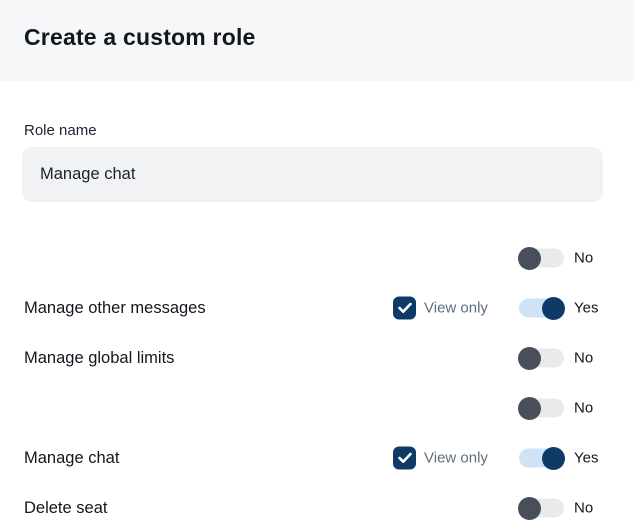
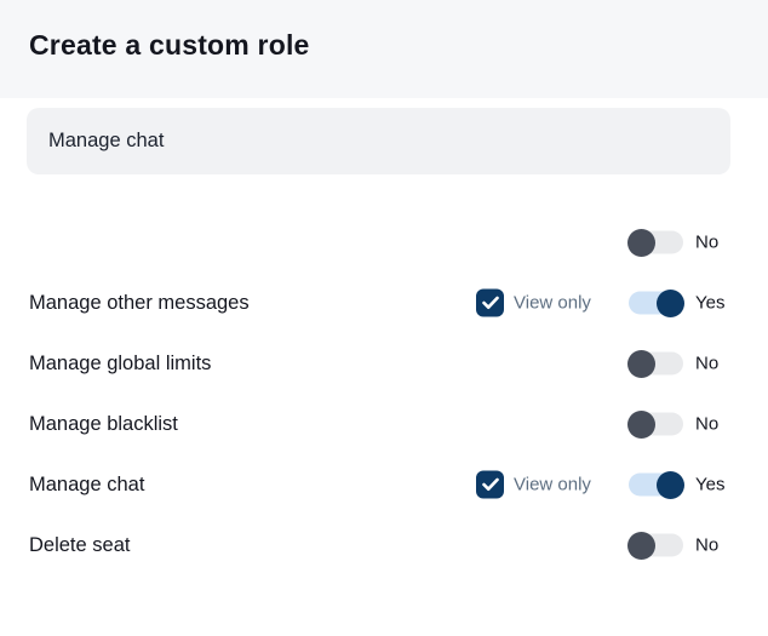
  Create a custom role
- Role name
  Manage chat
  No
  Manage other messages
  View only
  Yes
  Manage global limits
  No
+ Manage blacklist
  No
  Manage chat
  View only
  Yes
  Delete seat
  No
